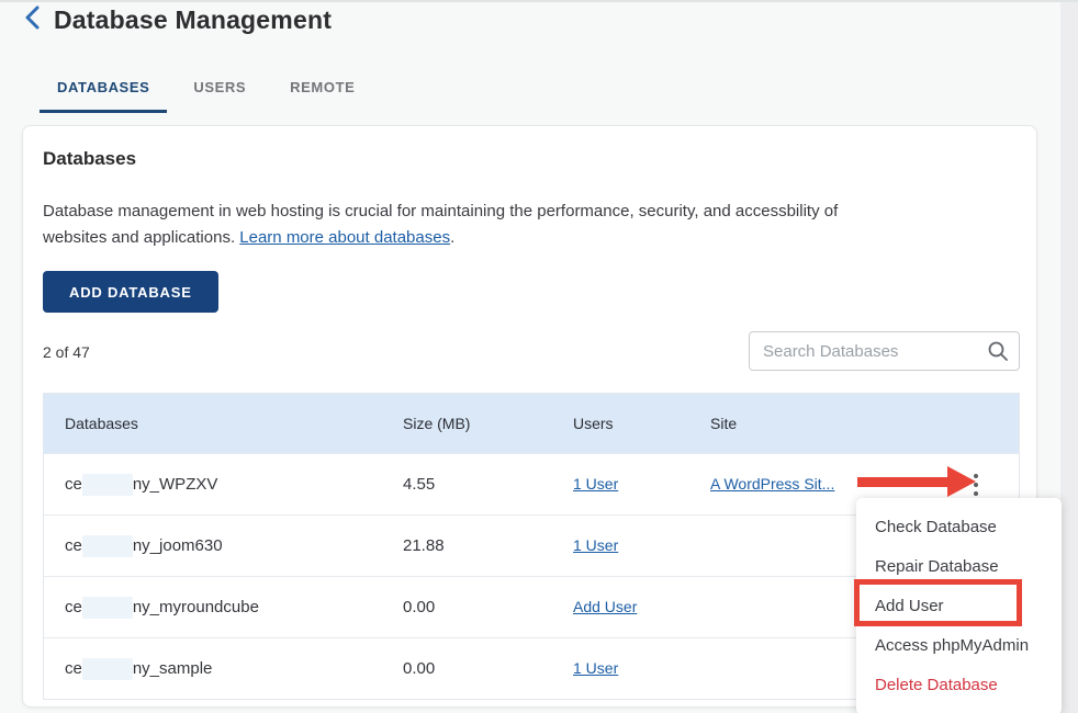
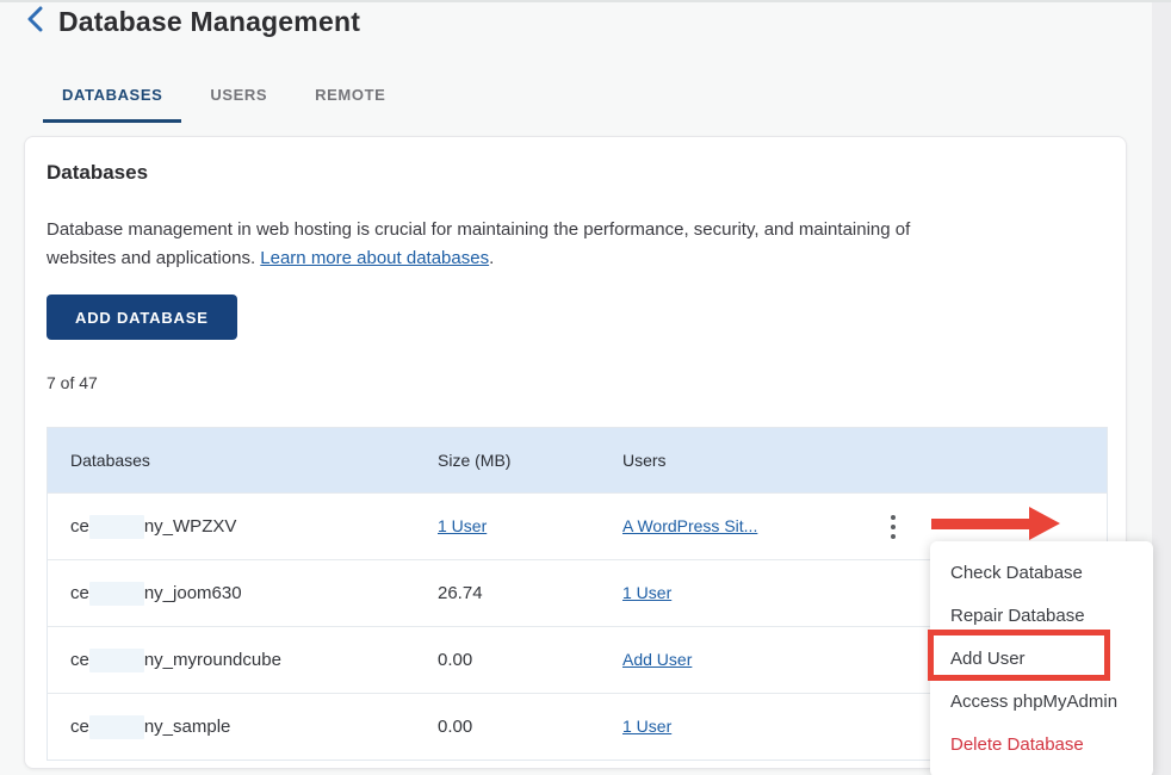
  Database Management
  DATABASES
  USERS
  REMOTE
  Databases
- Database management in web hosting is crucial for maintaining the performance, security, and accessbility of websites and applications. Learn more about databases.
+ Database management in web hosting is crucial for maintaining the performance, security, and maintaining of websites and applications. Learn more about databases.
  ADD DATABASE
- 2 of 47
+ 7 of 47
- Search Databases
  Databases
  Size (MB)
  Users
- Site
  ce ny_WPZXV
- 4.55
  1 User
  A WordPress Sit...
  ce ny_joom630
- 21.88
+ 26.74
  1 User
  ce ny_myroundcube
  0.00
  Add User
  ce ny_sample
  0.00
  1 User
  Check Database
  Repair Database
  Add User
  Access phpMyAdmin
  Delete Database
